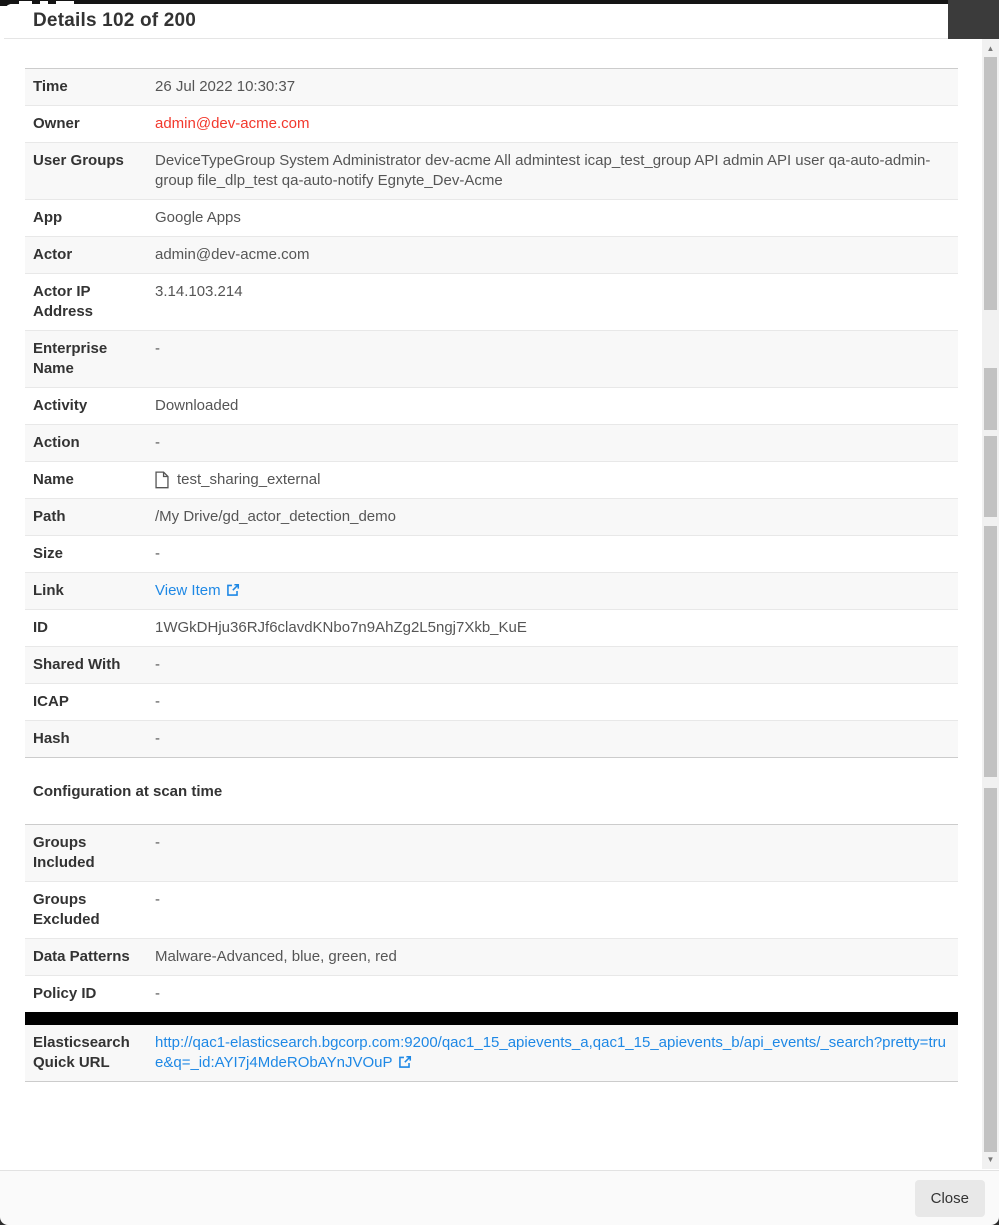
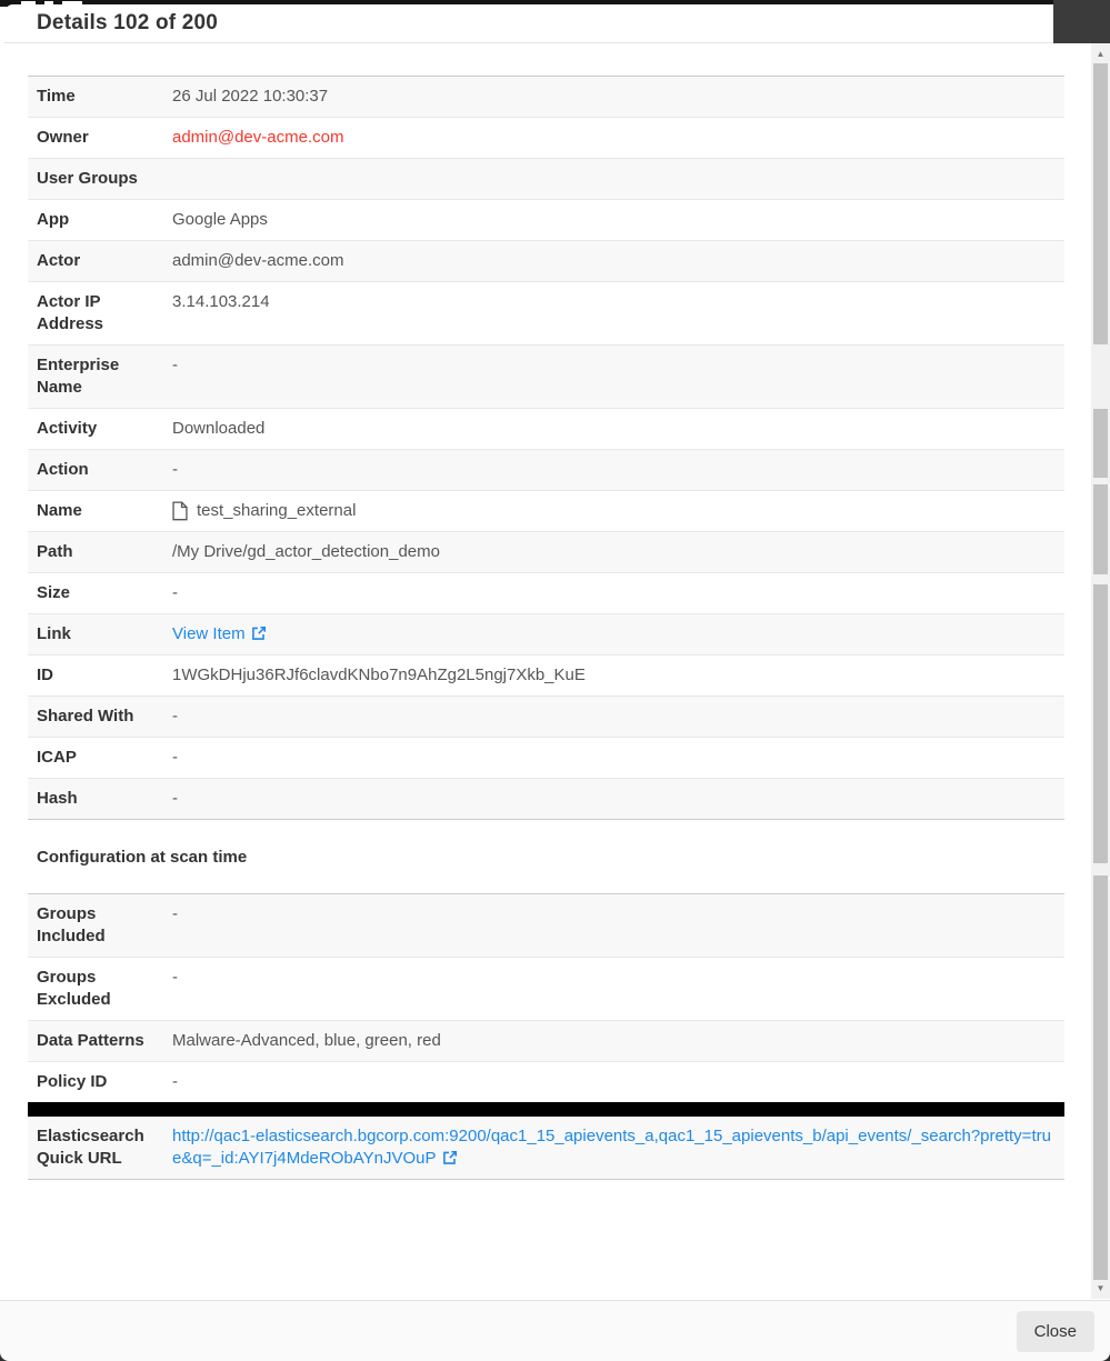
  Details 102 of 200
  Time
  26 Jul 2022 10:30:37
  Owner
  admin@dev-acme.com
  User Groups
- DeviceTypeGroup System Administrator dev-acme All admintest icap_test_group API admin API user qa-auto-admin-group file_dlp_test qa-auto-notify Egnyte_Dev-Acme
  App
  Google Apps
  Actor
  admin@dev-acme.com
  Actor IP Address
  3.14.103.214
  Enterprise Name
  -
  Activity
  Downloaded
  Action
  -
  Name
  test_sharing_external
  Path
  /My Drive/gd_actor_detection_demo
  Size
  -
  Link
  View Item
  ID
  1WGkDHju36RJf6clavdKNbo7n9AhZg2L5ngj7Xkb_KuE
  Shared With
  -
  ICAP
  -
  Hash
  -
  Configuration at scan time
  Groups Included
  -
  Groups Excluded
  -
  Data Patterns
  Malware-Advanced, blue, green, red
  Policy ID
  -
  Elasticsearch Quick URL
  http://qac1-elasticsearch.bgcorp.com:9200/qac1_15_apievents_a,qac1_15_apievents_b/api_events/_search?pretty=true&q=_id:AYI7j4MdeRObAYnJVOuP
  ▲
  ▼
  Close
